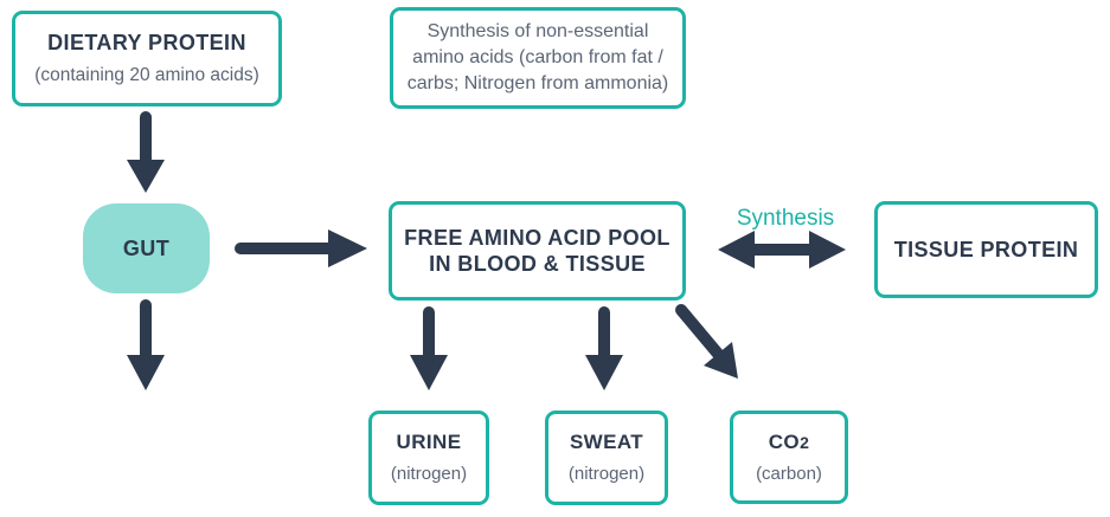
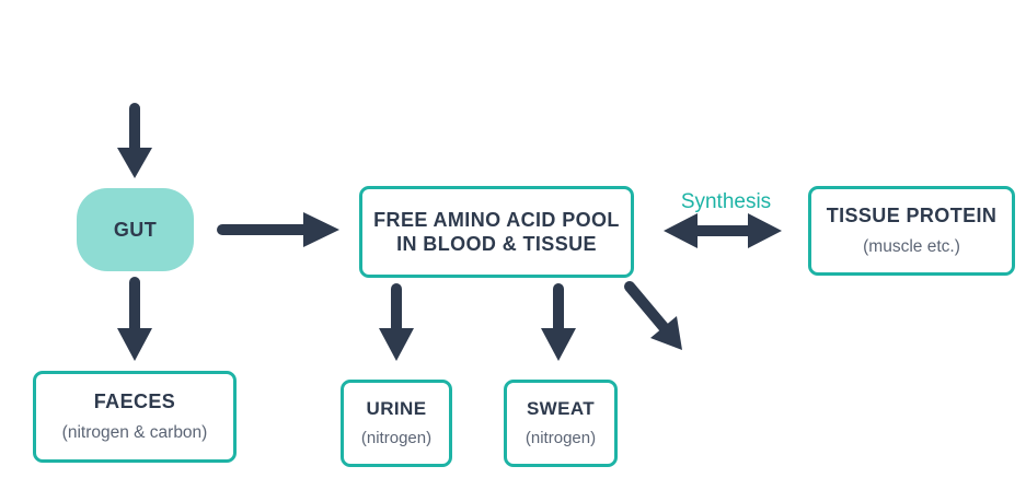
- DIETARY PROTEIN
- (containing 20 amino acids)
- Synthesis of non-essential amino acids (carbon from fat / carbs; Nitrogen from ammonia)
  GUT
  FREE AMINO ACID POOL
  IN BLOOD & TISSUE
  Synthesis
  TISSUE PROTEIN
+ (muscle etc.)
+ FAECES
+ (nitrogen & carbon)
  URINE
  (nitrogen)
  SWEAT
  (nitrogen)
- CO2
- (carbon)
